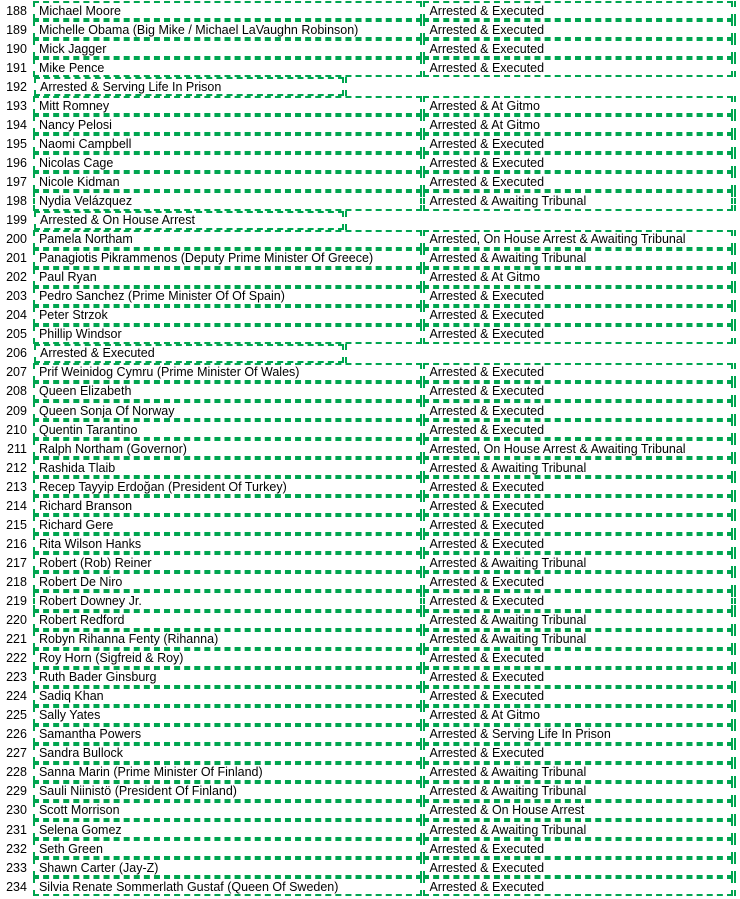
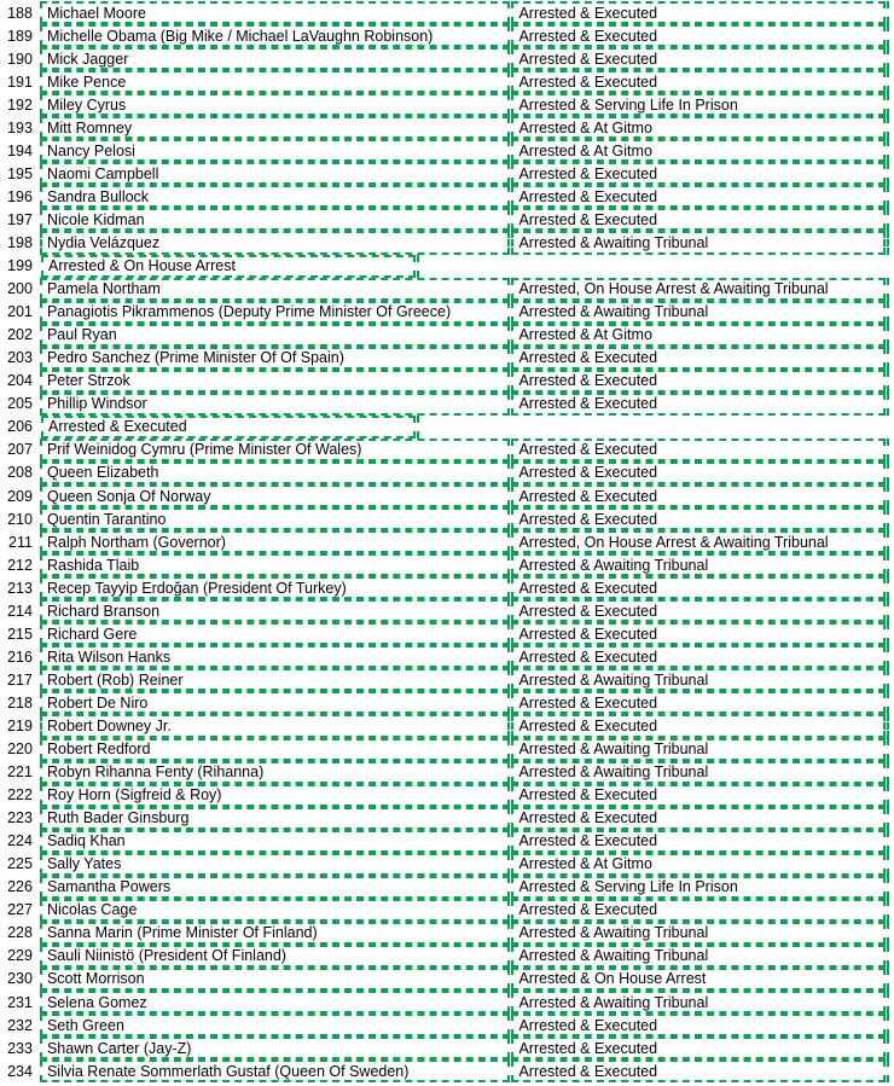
  188
  Michael Moore
  Arrested & Executed
  189
  Michelle Obama (Big Mike / Michael LaVaughn Robinson)
  Arrested & Executed
  190
  Mick Jagger
  Arrested & Executed
  191
  Mike Pence
  Arrested & Executed
  192
+ Miley Cyrus
  Arrested & Serving Life In Prison
  193
  Mitt Romney
  Arrested & At Gitmo
  194
  Nancy Pelosi
  Arrested & At Gitmo
  195
  Naomi Campbell
  Arrested & Executed
  196
- Nicolas Cage
+ Sandra Bullock
  Arrested & Executed
  197
  Nicole Kidman
  Arrested & Executed
  198
  Nydia Velázquez
  Arrested & Awaiting Tribunal
  199
  Arrested & On House Arrest
  200
  Pamela Northam
  Arrested, On House Arrest & Awaiting Tribunal
  201
  Panagiotis Pikrammenos (Deputy Prime Minister Of Greece)
  Arrested & Awaiting Tribunal
  202
  Paul Ryan
  Arrested & At Gitmo
  203
  Pedro Sanchez (Prime Minister Of Of Spain)
  Arrested & Executed
  204
  Peter Strzok
  Arrested & Executed
  205
  Phillip Windsor
  Arrested & Executed
  206
  Arrested & Executed
  207
  Prif Weinidog Cymru (Prime Minister Of Wales)
  Arrested & Executed
  208
  Queen Elizabeth
  Arrested & Executed
  209
  Queen Sonja Of Norway
  Arrested & Executed
  210
  Quentin Tarantino
  Arrested & Executed
  211
  Ralph Northam (Governor)
  Arrested, On House Arrest & Awaiting Tribunal
  212
  Rashida Tlaib
  Arrested & Awaiting Tribunal
  213
  Recep Tayyip Erdoğan (President Of Turkey)
  Arrested & Executed
  214
  Richard Branson
  Arrested & Executed
  215
  Richard Gere
  Arrested & Executed
  216
  Rita Wilson Hanks
  Arrested & Executed
  217
  Robert (Rob) Reiner
  Arrested & Awaiting Tribunal
  218
  Robert De Niro
  Arrested & Executed
  219
  Robert Downey Jr.
  Arrested & Executed
  220
  Robert Redford
  Arrested & Awaiting Tribunal
  221
  Robyn Rihanna Fenty (Rihanna)
  Arrested & Awaiting Tribunal
  222
  Roy Horn (Sigfreid & Roy)
  Arrested & Executed
  223
  Ruth Bader Ginsburg
  Arrested & Executed
  224
  Sadiq Khan
  Arrested & Executed
  225
  Sally Yates
  Arrested & At Gitmo
  226
  Samantha Powers
  Arrested & Serving Life In Prison
  227
- Sandra Bullock
+ Nicolas Cage
  Arrested & Executed
  228
  Sanna Marin (Prime Minister Of Finland)
  Arrested & Awaiting Tribunal
  229
  Sauli Niinistö (President Of Finland)
  Arrested & Awaiting Tribunal
  230
  Scott Morrison
  Arrested & On House Arrest
  231
  Selena Gomez
  Arrested & Awaiting Tribunal
  232
  Seth Green
  Arrested & Executed
  233
  Shawn Carter (Jay-Z)
  Arrested & Executed
  234
  Silvia Renate Sommerlath Gustaf (Queen Of Sweden)
  Arrested & Executed
